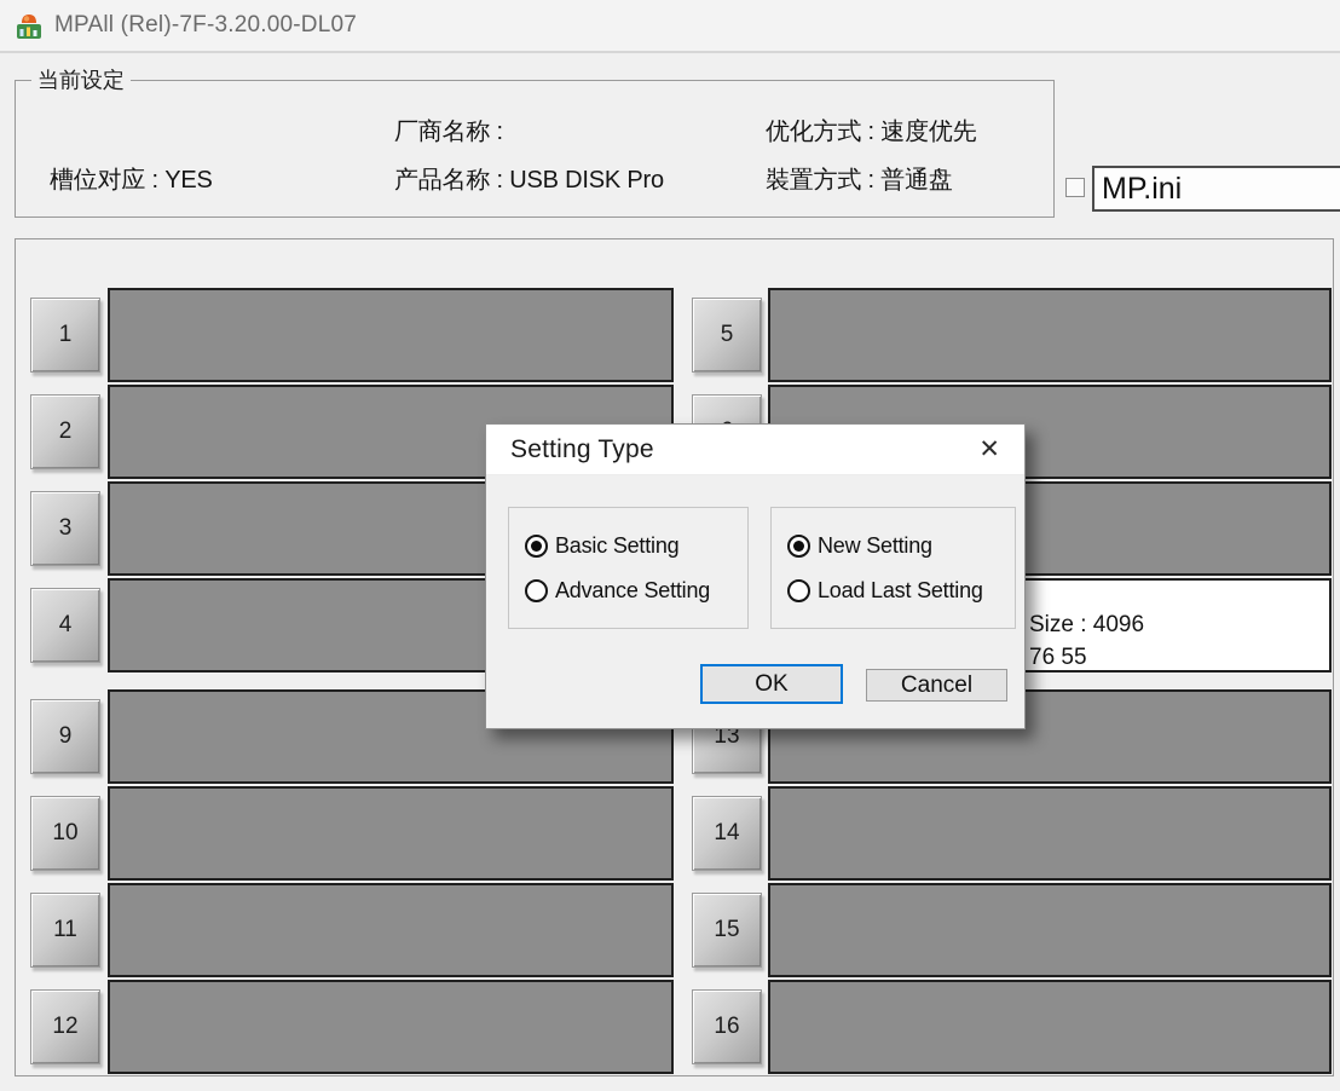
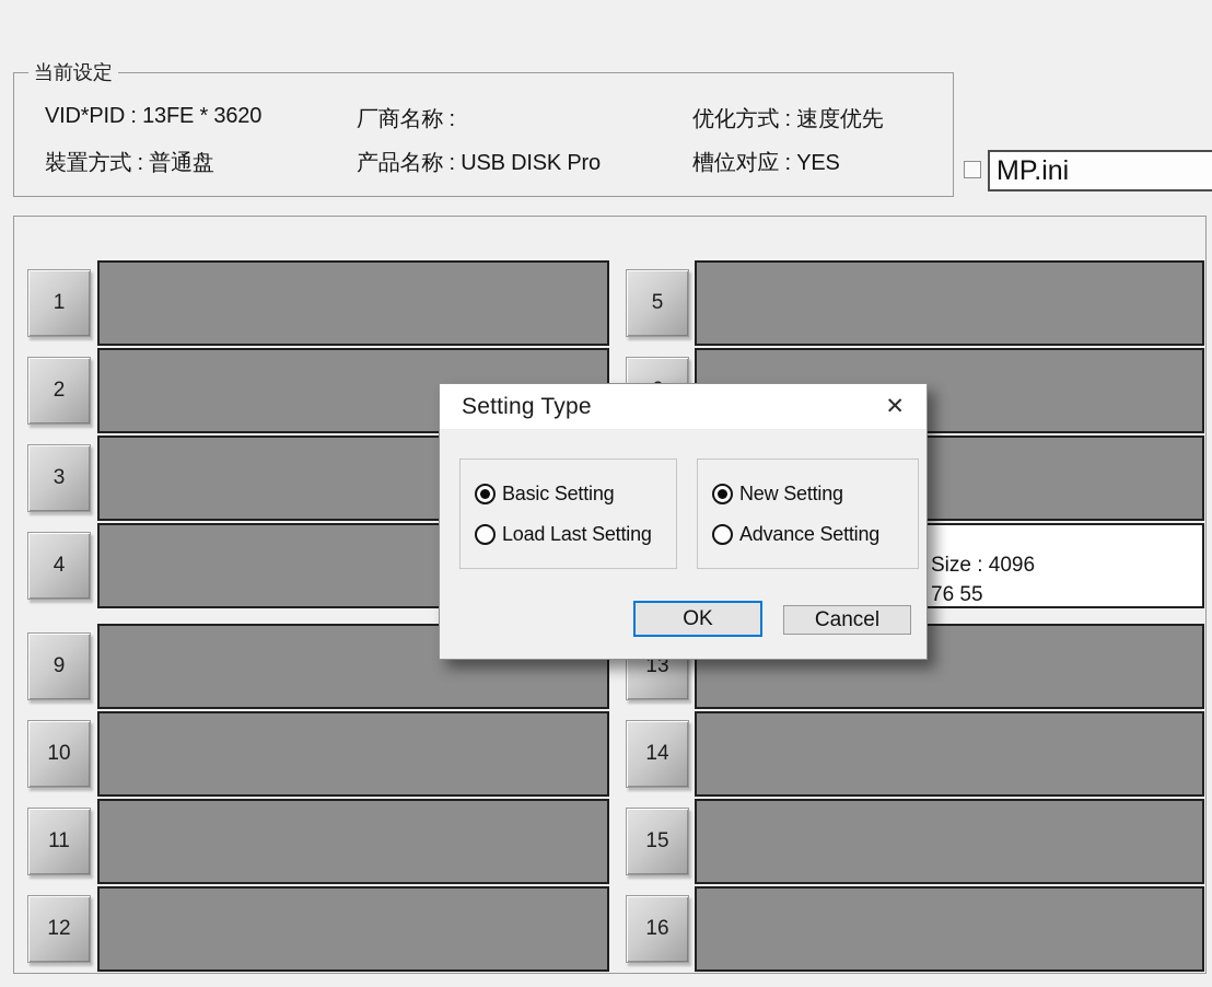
- MPAll (Rel)-7F-3.20.00-DL07
  当前设定
+ VID*PID : 13FE * 3620
  厂商名称 :
  优化方式 : 速度优先
- 槽位对应 : YES
+ 裝置方式 : 普通盘
  产品名称 : USB DISK Pro
- 裝置方式 : 普通盘
+ 槽位对应 : YES
  MP.ini
  1
  2
  3
  4
  5
  Size : 4096
  76 55
  9
  10
  11
  12
  13
  14
  15
  16
  Setting Type
  ✕
  Basic Setting
- Advance Setting
+ Load Last Setting
  New Setting
- Load Last Setting
+ Advance Setting
  OK
  Cancel
